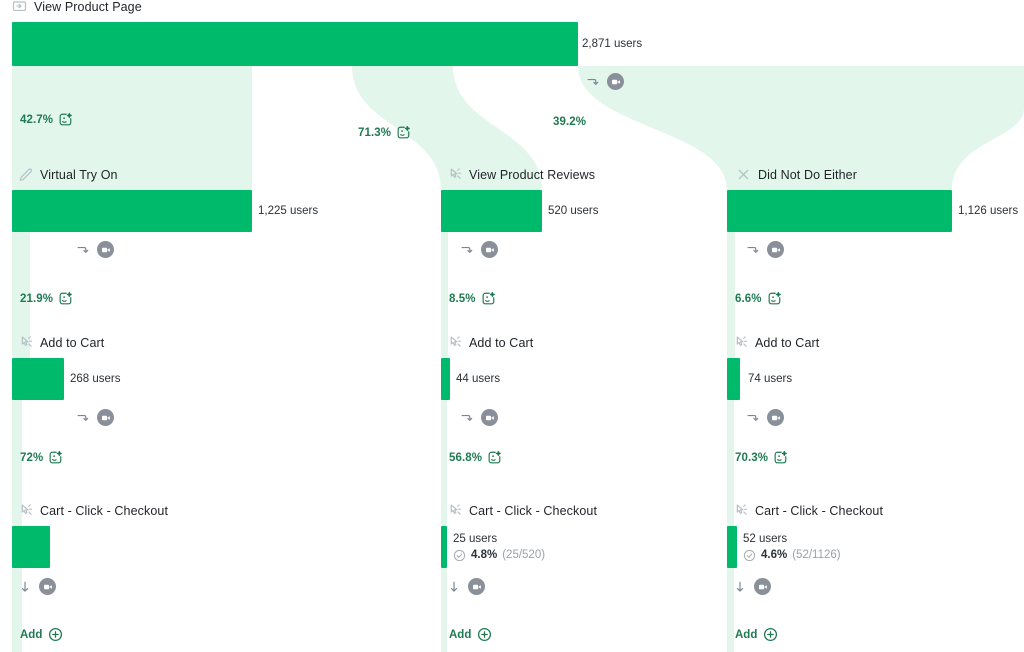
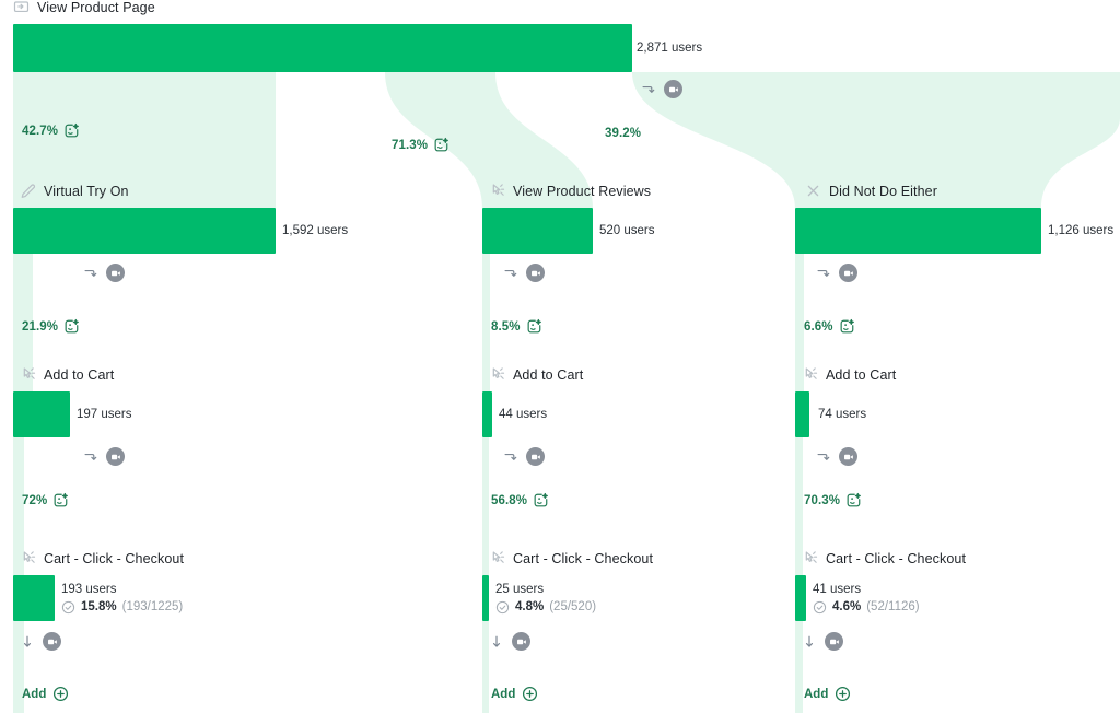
  View Product Page
  2,871 users
  42.7%
  Virtual Try On
- 1,225 users
+ 1,592 users
  21.9%
  Add to Cart
- 268 users
+ 197 users
  72%
  Cart - Click - Checkout
+ 193 users
+ 15.8%
+ (193/1225)
  Add
  71.3%
  View Product Reviews
  520 users
  8.5%
  Add to Cart
  44 users
  56.8%
  Cart - Click - Checkout
  25 users
  4.8%
  (25/520)
  Add
  39.2%
  Did Not Do Either
  1,126 users
  6.6%
  Add to Cart
  74 users
  70.3%
  Cart - Click - Checkout
- 52 users
+ 41 users
  4.6%
  (52/1126)
  Add
